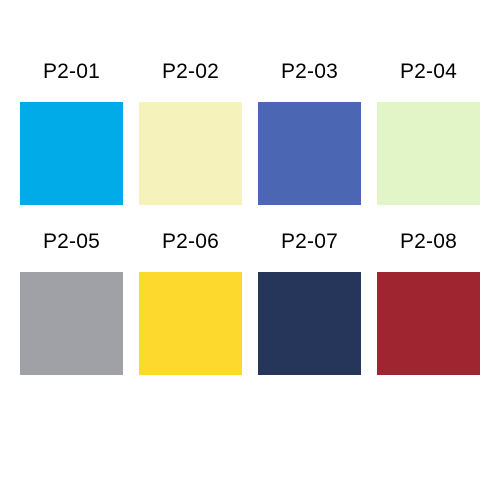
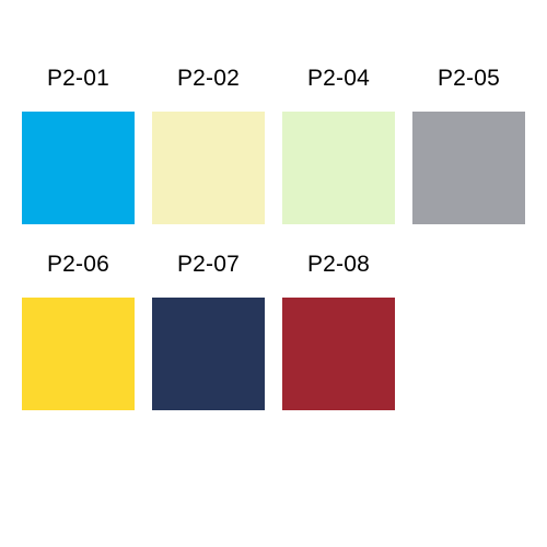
  P2-01
  P2-02
- P2-03
  P2-04
  P2-05
  P2-06
  P2-07
  P2-08
